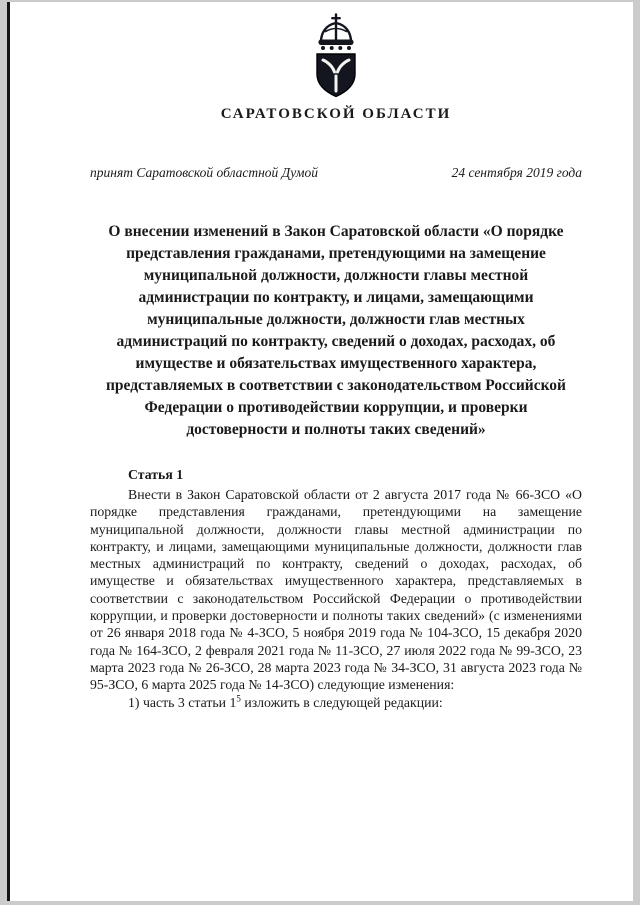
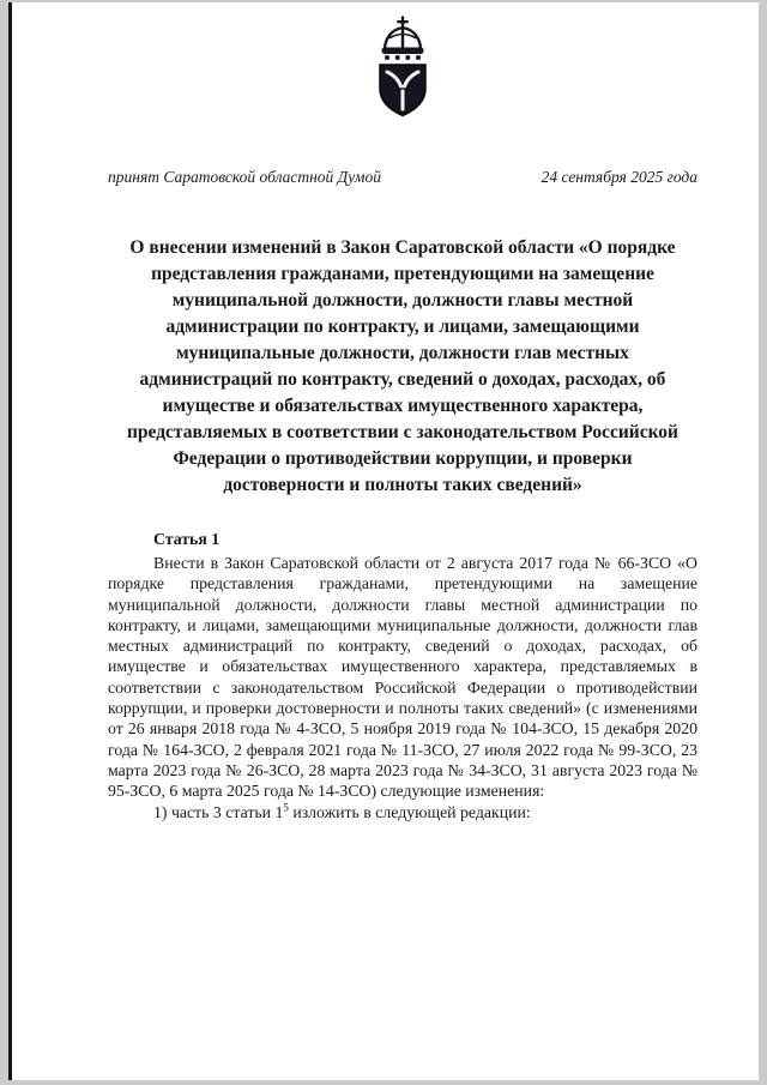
- САРАТОВСКОЙ ОБЛАСТИ
  принят Саратовской областной Думой
- 24 сентября 2019 года
+ 24 сентября 2025 года
  О внесении изменений в Закон Саратовской области «О порядке представления гражданами, претендующими на замещение муниципальной должности, должности главы местной администрации по контракту, и лицами, замещающими муниципальные должности, должности глав местных администраций по контракту, сведений о доходах, расходах, об имуществе и обязательствах имущественного характера, представляемых в соответствии с законодательством Российской Федерации о противодействии коррупции, и проверки достоверности и полноты таких сведений»
  Статья 1
  Внести в Закон Саратовской области от 2 августа 2017 года № 66-ЗСО «О порядке представления гражданами, претендующими на замещение муниципальной должности, должности главы местной администрации по контракту, и лицами, замещающими муниципальные должности, должности глав местных администраций по контракту, сведений о доходах, расходах, об имуществе и обязательствах имущественного характера, представляемых в соответствии с законодательством Российской Федерации о противодействии коррупции, и проверки достоверности и полноты таких сведений» (с изменениями от 26 января 2018 года № 4-ЗСО, 5 ноября 2019 года № 104-ЗСО, 15 декабря 2020 года № 164-ЗСО, 2 февраля 2021 года № 11-ЗСО, 27 июля 2022 года № 99-ЗСО, 23 марта 2023 года № 26-ЗСО, 28 марта 2023 года № 34-ЗСО, 31 августа 2023 года № 95-ЗСО, 6 марта 2025 года № 14-ЗСО) следующие изменения:
  1) часть 3 статьи 15 изложить в следующей редакции:
